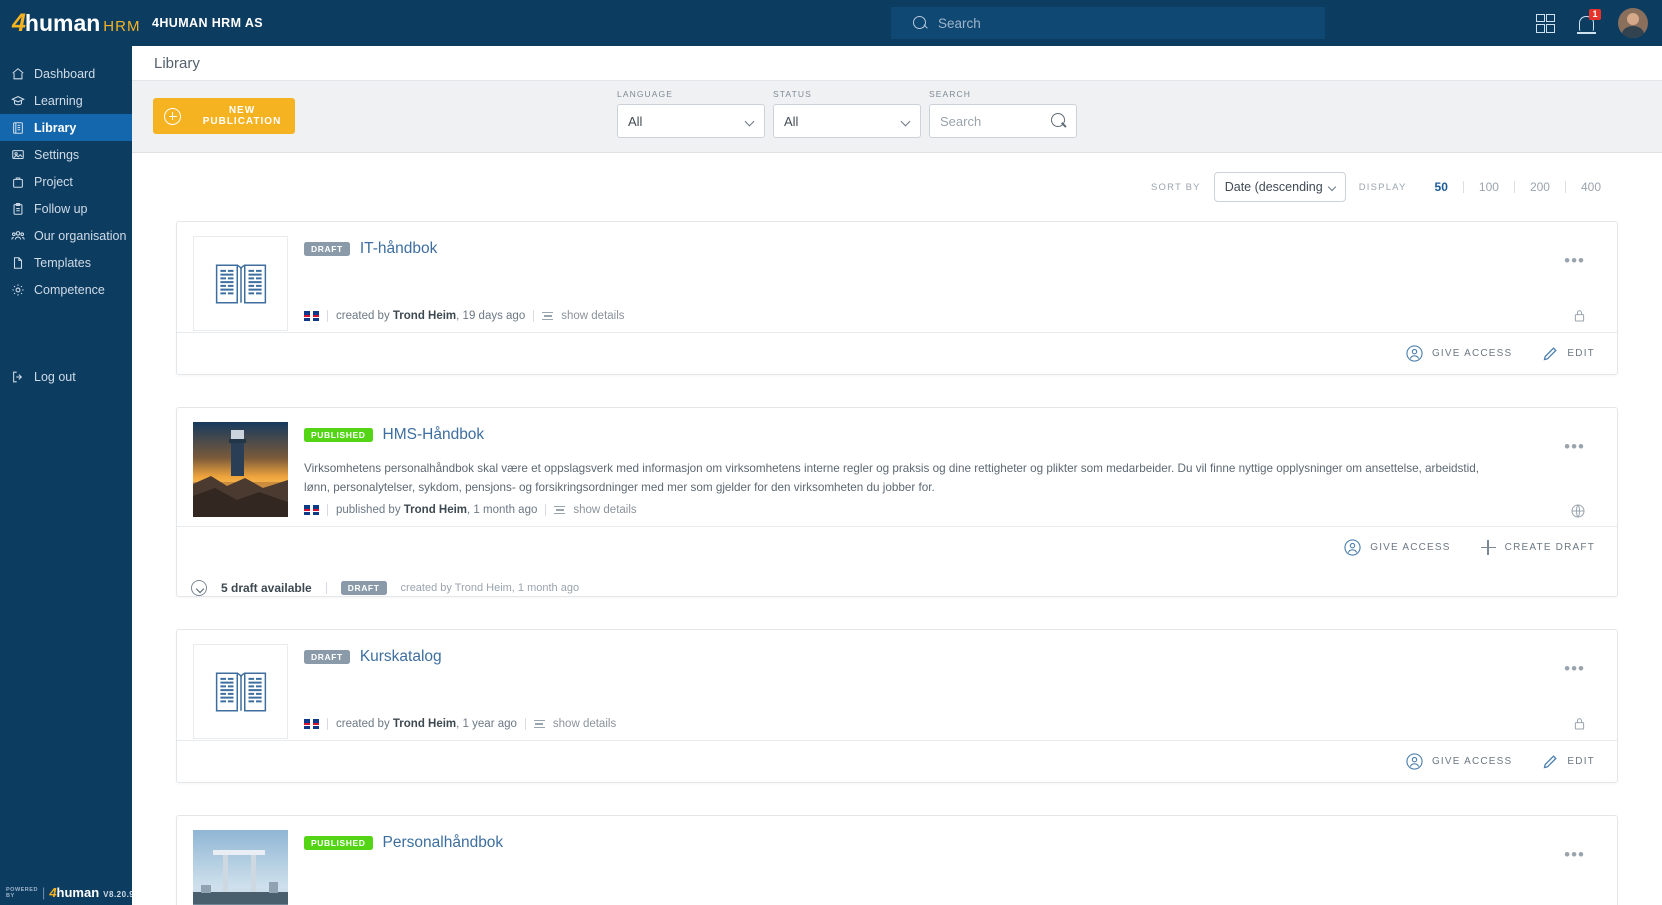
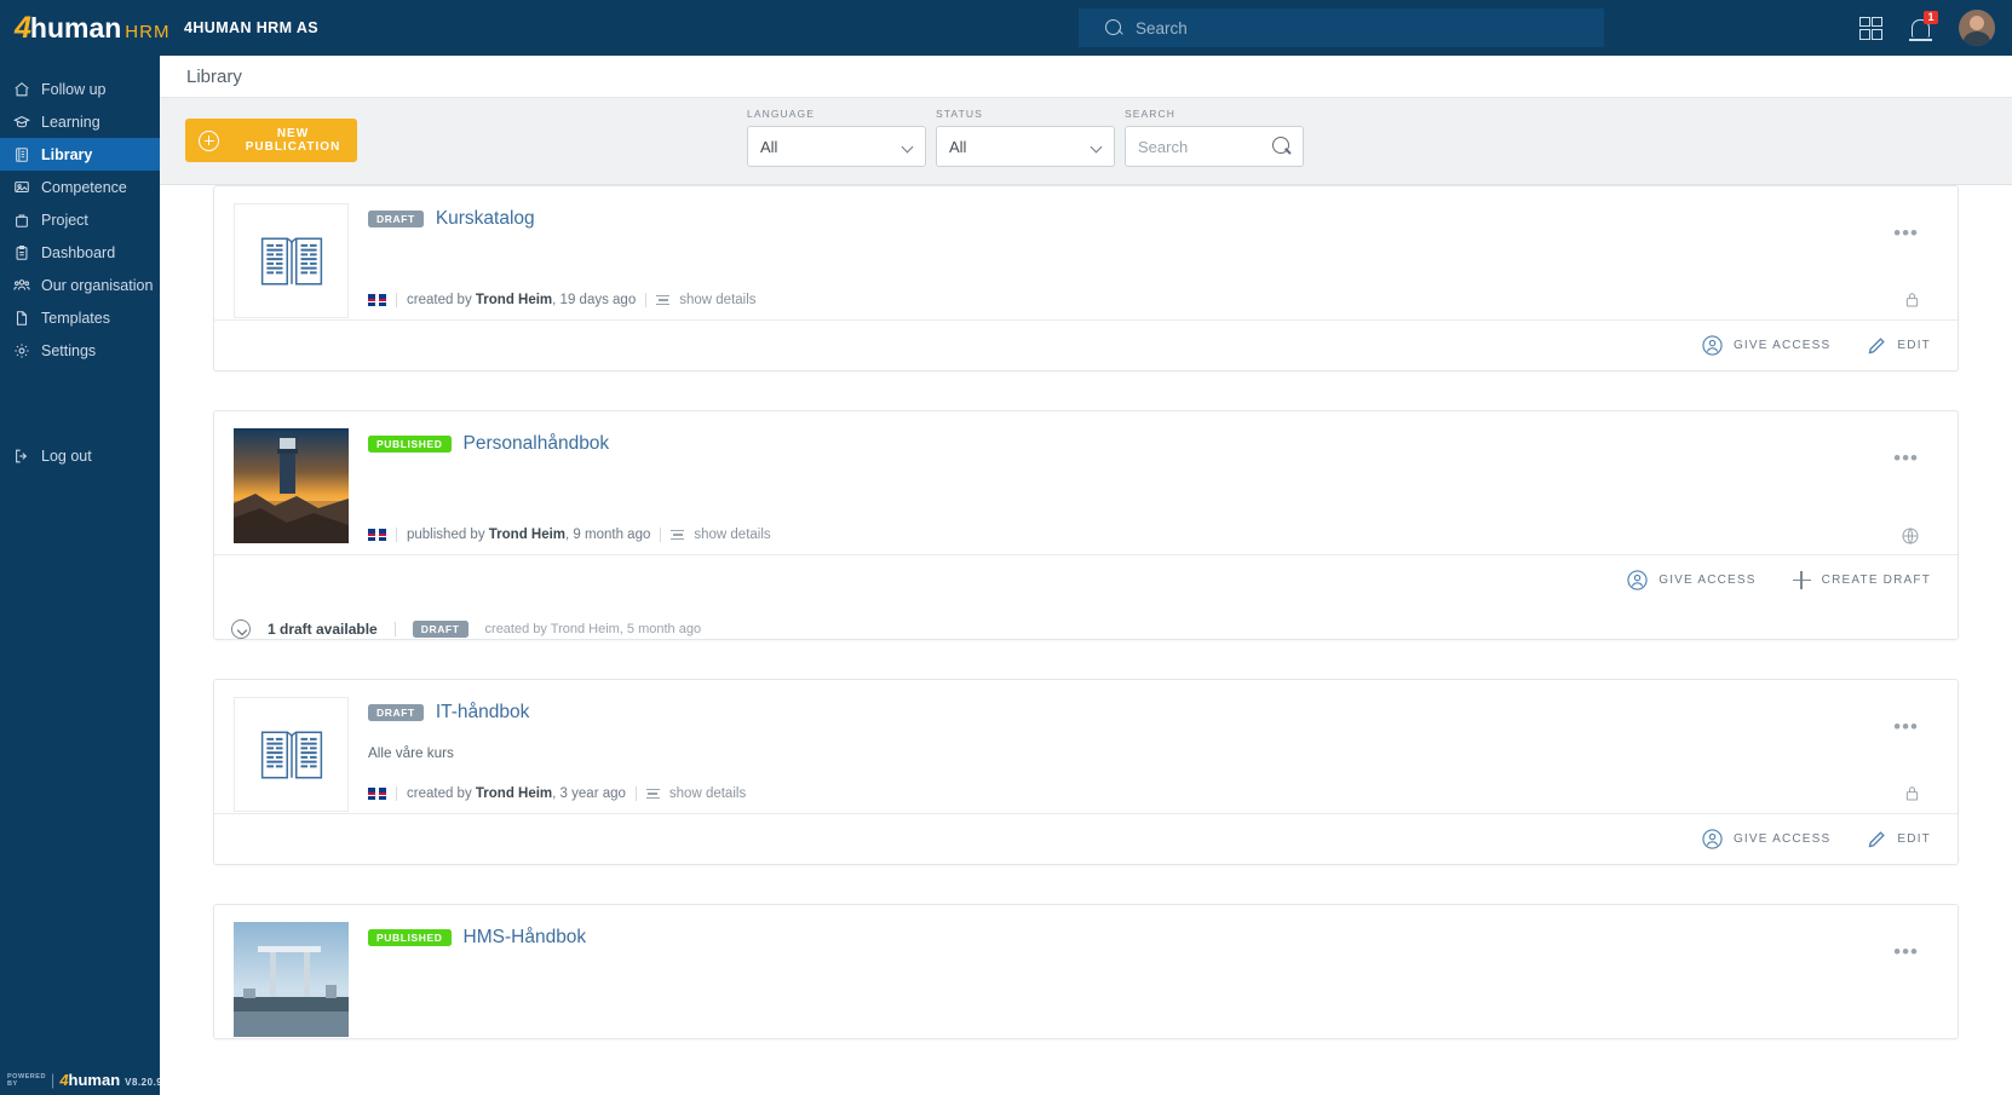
  4
  human
  HRM
  4HUMAN HRM AS
  Search
  1
- Dashboard
+ Follow up
  Learning
  Library
- Settings
+ Competence
  Project
- Follow up
+ Dashboard
  Our organisation
  Templates
- Competence
+ Settings
  Log out
  |
  4human
  V8.20.
  Library
  NEW PUBLICATION
  LANGUAGE
  All
  STATUS
  All
  SEARCH
  Search
- SORT BY
- Date (descending
- DISPLAY
- 50
- 100
- 200
- 400
  DRAFT
- IT-håndbok
+ Kurskatalog
  created by Trond Heim, 19 days ago
  show details
  •••
  GIVE ACCESS
  EDIT
  PUBLISHED
- HMS-Håndbok
+ Personalhåndbok
- Virksomhetens personalhåndbok skal være et oppslagsverk med informasjon om virksomhetens interne regler og praksis og dine rettigheter og plikter som medarbeider. Du vil finne nyttige opplysninger om ansettelse, arbeidstid, lønn, personalytelser, sykdom, pensjons- og forsikringsordninger med mer som gjelder for den virksomheten du jobber for.
- published by Trond Heim, 1 month ago
+ published by Trond Heim, 9 month ago
  show details
  •••
  GIVE ACCESS
  CREATE DRAFT
- 5 draft available
+ 1 draft available
  DRAFT
- created by Trond Heim, 1 month ago
+ created by Trond Heim, 5 month ago
  DRAFT
- Kurskatalog
+ IT-håndbok
+ Alle våre kurs
- created by Trond Heim, 1 year ago
+ created by Trond Heim, 3 year ago
  show details
  •••
  GIVE ACCESS
  EDIT
  PUBLISHED
- Personalhåndbok
+ HMS-Håndbok
  •••
